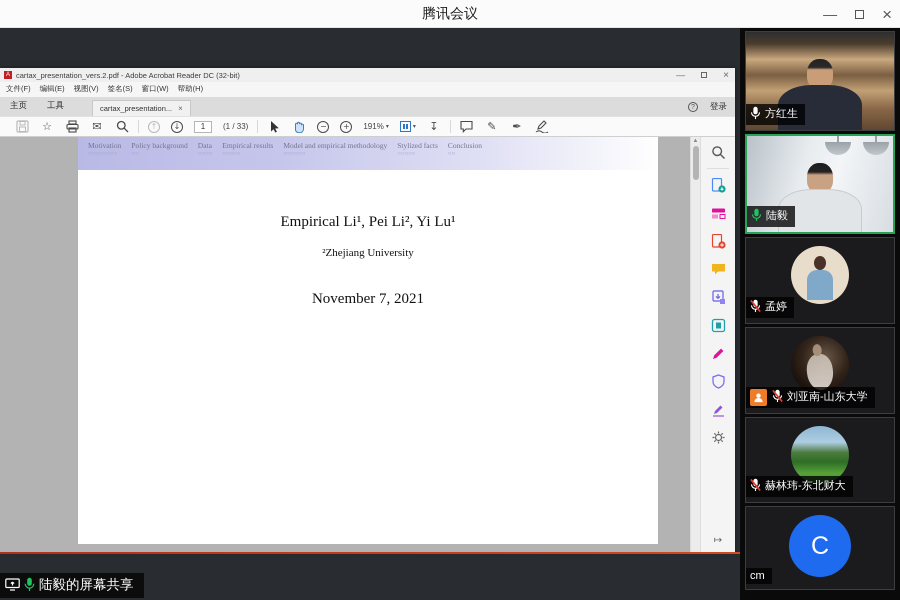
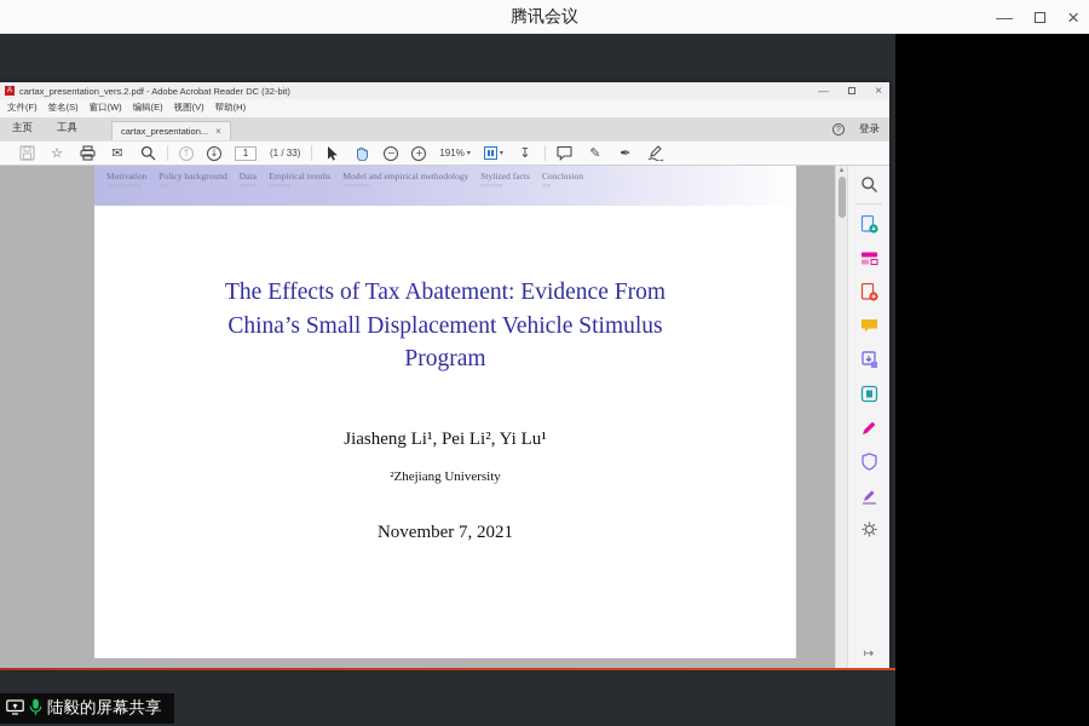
  腾讯会议
  —
  ×
  cartax_presentation_vers.2.pdf - Adobe Acrobat Reader DC (32-bit)
  —
  ×
  文件(F)
- 编辑(E)
+ 签名(S)
- 视图(V)
+ 窗口(W)
- 签名(S)
+ 编辑(E)
- 窗口(W)
+ 视图(V)
  帮助(H)
  主页
  工具
  cartax_presentation...
  ×
  登录
  ☆
  ✉
  ↑
  ↓
  1
  (1 / 33)
  −
  +
  191%
  ↧
  ✎
  ✒
  Motivation
  Policy background
  Data
  Empirical results
  Model and empirical methodology
  Stylized facts
  Conclusion
+ The Effects of Tax Abatement: Evidence From
+ China’s Small Displacement Vehicle Stimulus
+ Program
- Empirical Li¹, Pei Li², Yi Lu¹
+ Jiasheng Li¹, Pei Li², Yi Lu¹
  ²Zhejiang University
  November 7, 2021
  ↦
  陆毅的屏幕共享
- 方红生
- 陆毅
- 孟婷
- 刘亚南-山东大学
- 赫林玮-东北财大
- C
- cm
